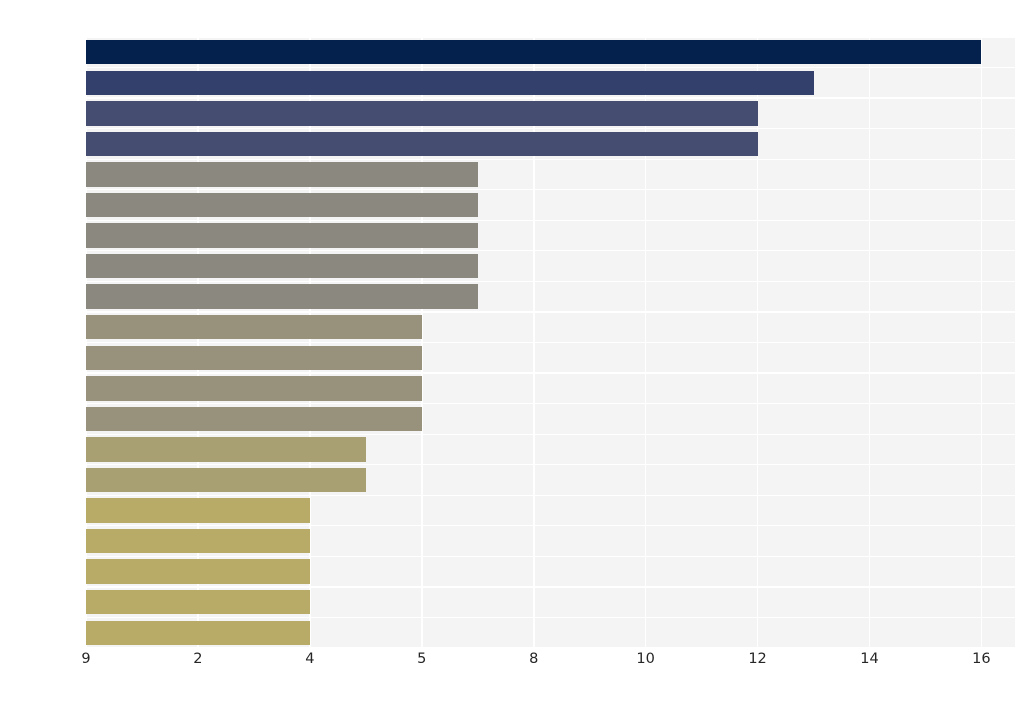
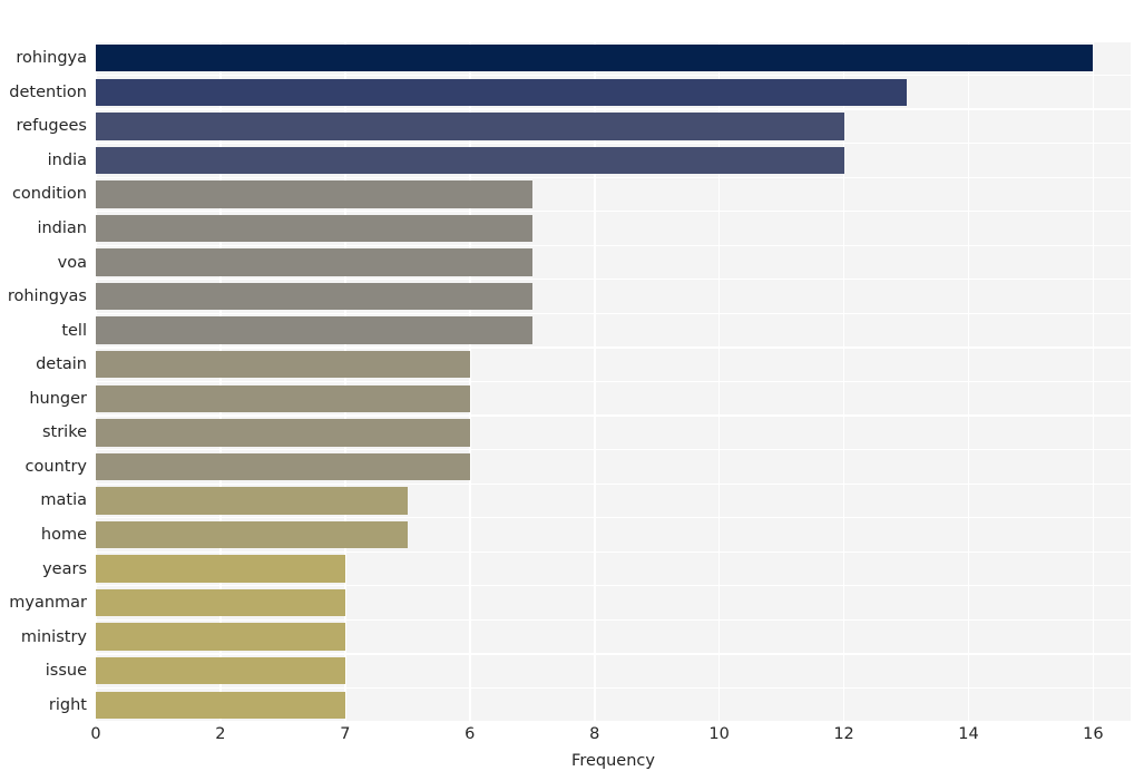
+ rohingya
+ detention
+ refugees
+ india
+ condition
+ indian
+ voa
+ rohingyas
+ tell
+ detain
+ hunger
+ strike
+ country
+ matia
+ home
+ years
+ myanmar
+ ministry
+ issue
+ right
- 9
+ 0
  2
- 4
+ 7
- 5
+ 6
  8
  10
  12
  14
  16
+ Frequency
